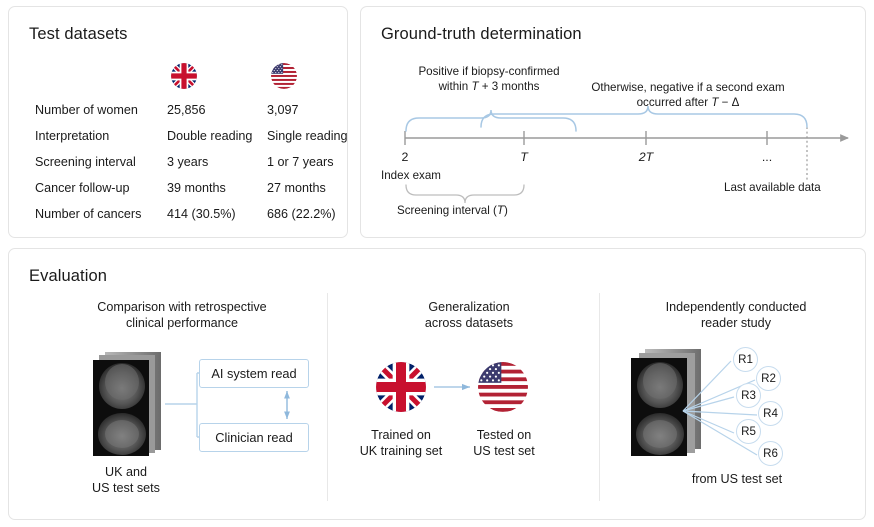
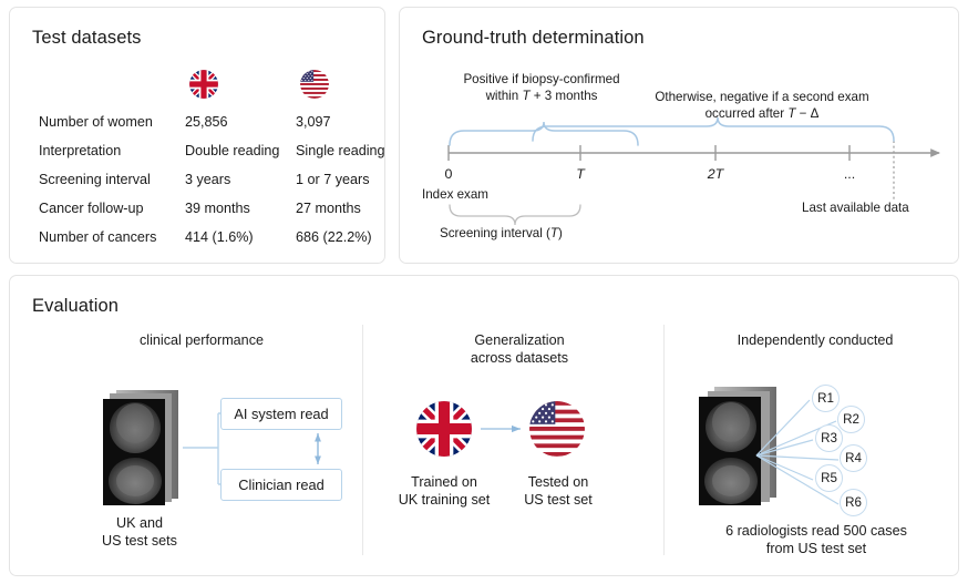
  Test datasets
  Number of women
  25,856
  3,097
  Interpretation
  Double reading
  Single reading
  Screening interval
  3 years
  1 or 7 years
  Cancer follow-up
  39 months
  27 months
  Number of cancers
- 414 (30.5%)
+ 414 (1.6%)
  686 (22.2%)
  Ground-truth determination
  Positive if biopsy-confirmed
  within T + 3 months
  Otherwise, negative if a second exam
  occurred after T − Δ
- 2
+ 0
  T
  2T
  ...
  Index exam
  Last available data
  Screening interval (T)
  Evaluation
- Comparison with retrospective
  clinical performance
  UK and
  US test sets
  AI system read
  Clinician read
  Generalization
  across datasets
  Trained on
  UK training set
  Tested on
  US test set
  Independently conducted
- reader study
  R1
  R2
  R3
  R4
  R5
  R6
+ 6 radiologists read 500 cases
  from US test set
